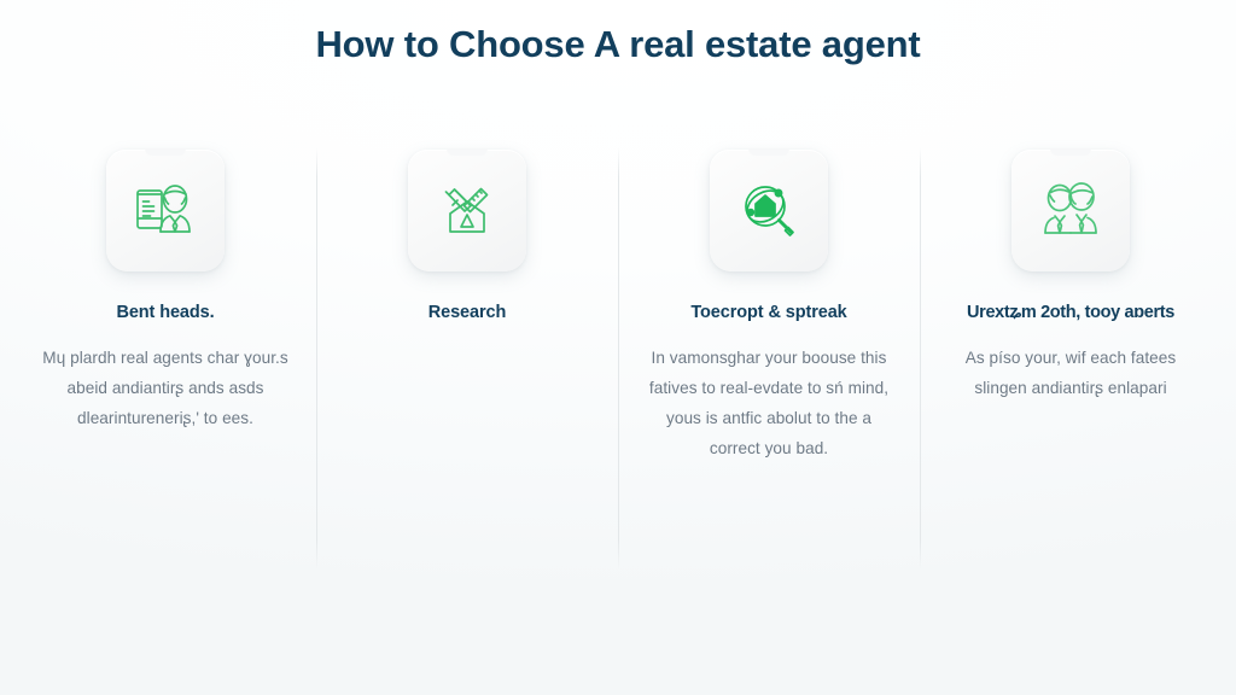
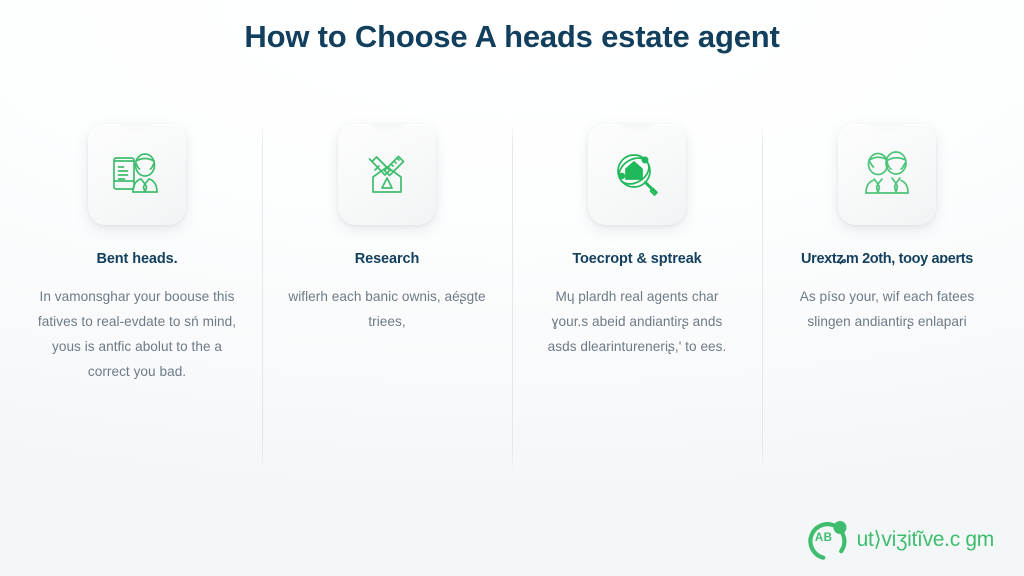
- How to Choose A real estate agent
+ How to Choose A heads estate agent
  Bent heads.
- Mɥ plardh real agents char ɣour.s abeid andiantirʂ ands asds dlearintureneriʂ,' to ees.
+ In vamonsghar your boouse this fatives to real-evdate to sń mind, yous is antfic abolut to the a correct you bad.
  Research
+ wiflerh each banic ownis, aéʂgte triees,
  Toecropt & sptreak
- In vamonsghar your boouse this fatives to real-evdate to sń mind, yous is antfic abolut to the a correct you bad.
+ Mɥ plardh real agents char ɣour.s abeid andiantirʂ ands asds dlearintureneriʂ,' to ees.
  Urextʑm 2oth, tooy aɒerts
  As píso your, wif each fatees slingen andiantirʂ enlapari
+ AB
+ ut⟩viʒitĩve.c gm
